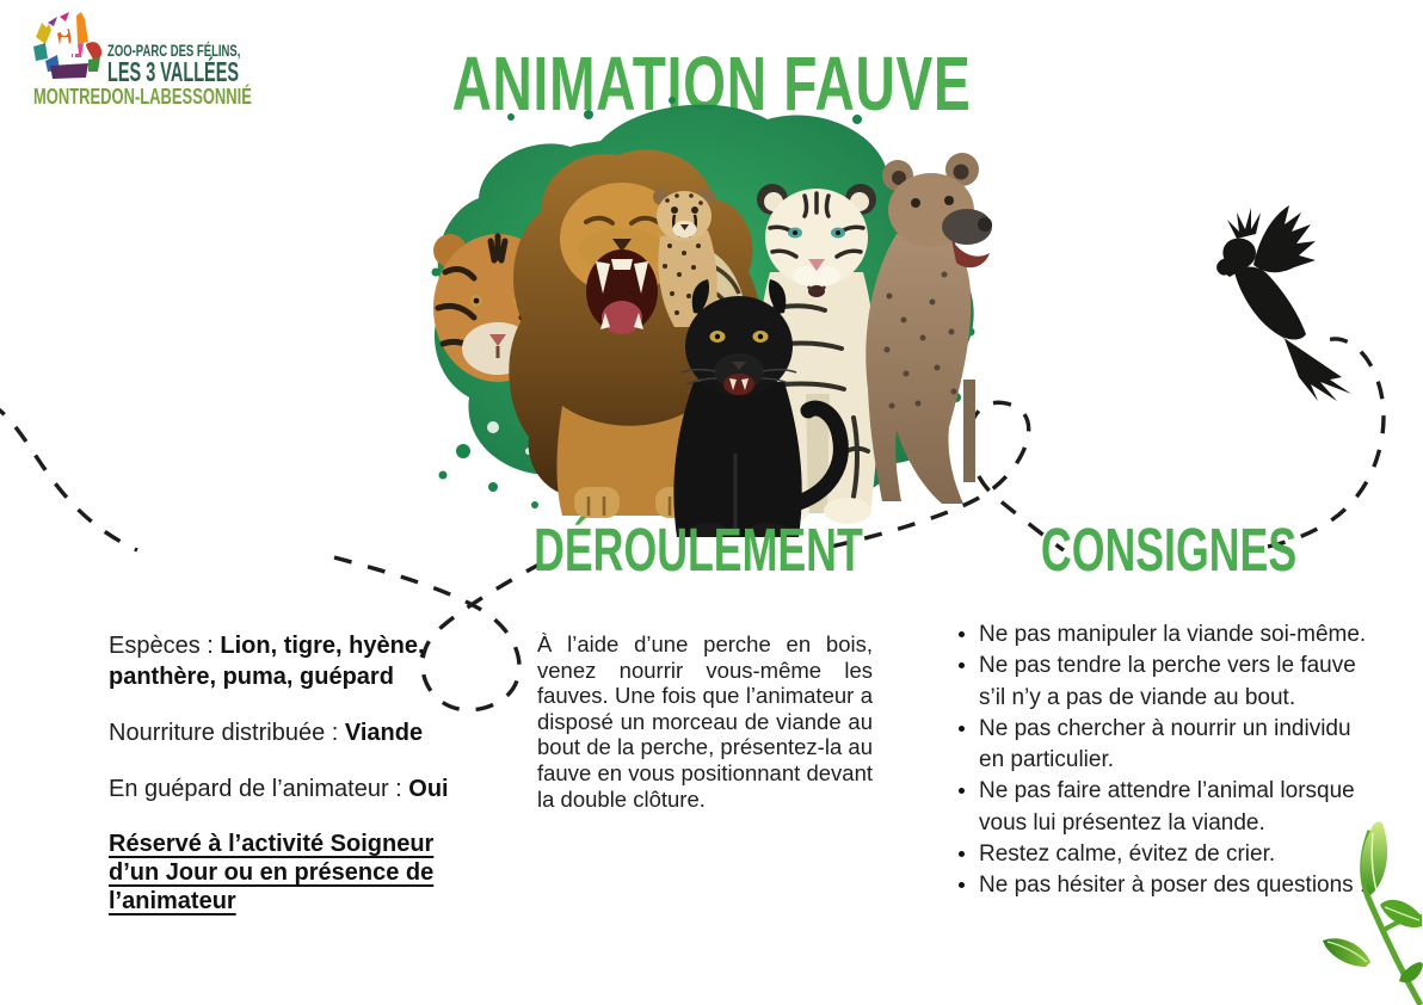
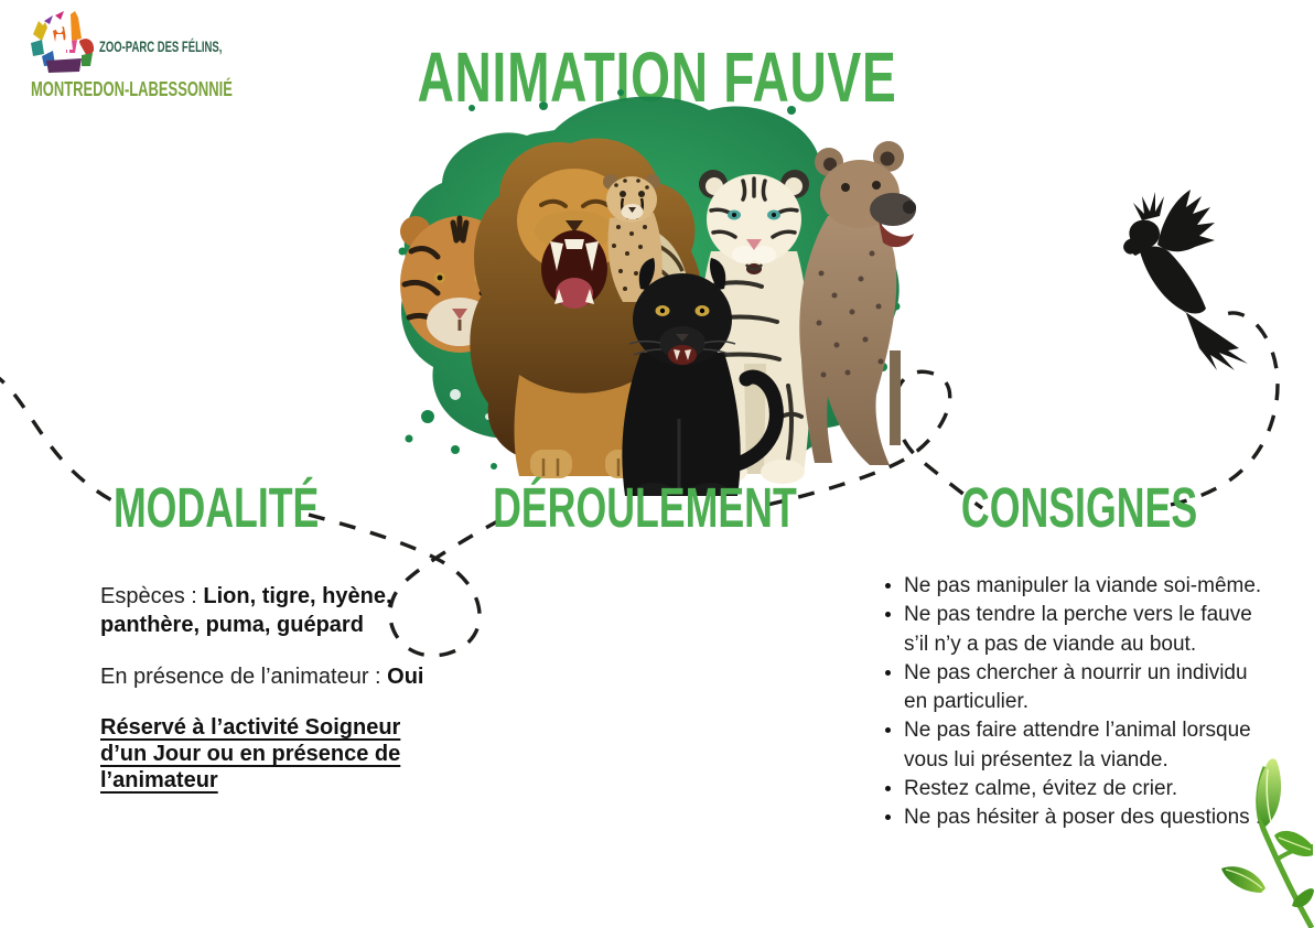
  ZOO-PARC DES FÉLINS,
- LES 3 VALLÉES
  MONTREDON-LABESSONNIÉ
  ANIMATION FAUVE
+ MODALITÉ
  DÉROULEMENT
  CONSIGNES
  Espèces : Lion, tigre, hyène, panthère, puma, guépard
- Nourriture distribuée : Viande
- En guépard de l’animateur : Oui
+ En présence de l’animateur : Oui
  Réservé à l’activité Soigneur d’un Jour ou en présence de l’animateur
- À l’aide d’une perche en bois, venez nourrir vous-même les fauves. Une fois que l’animateur a disposé un morceau de viande au bout de la perche, présentez-la au fauve en vous positionnant devant la double clôture.
  Ne pas manipuler la viande soi-même.
  Ne pas tendre la perche vers le fauve s’il n’y a pas de viande au bout.
  Ne pas chercher à nourrir un individu en particulier.
  Ne pas faire attendre l’animal lorsque vous lui présentez la viande.
  Restez calme, évitez de crier.
  Ne pas hésiter à poser des questions
